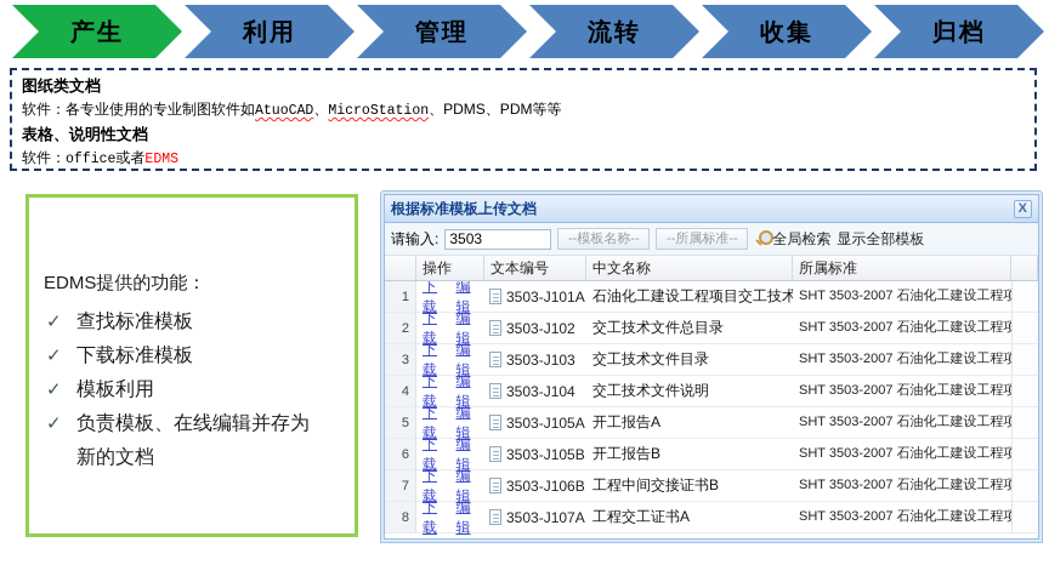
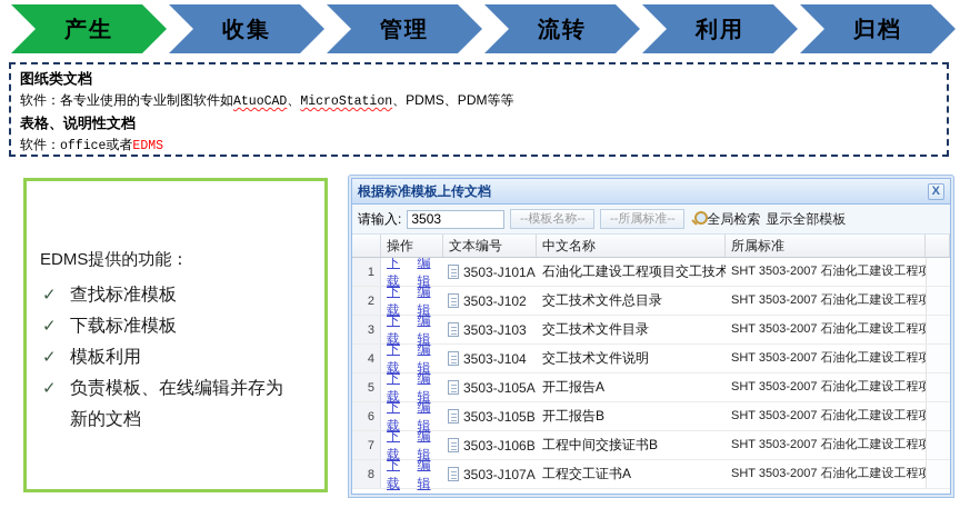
  产生
- 利用
+ 收集
  管理
  流转
- 收集
+ 利用
  归档
  图纸类文档
  软件：各专业使用的专业制图软件如AtuoCAD、MicroStation、PDMS、PDM等等
  表格、说明性文档
  软件：office或者EDMS
  EDMS提供的功能：
  ✓
  查找标准模板
  ✓
  下载标准模板
  ✓
  模板利用
  ✓
  负责模板、在线编辑并存为新的文档
  根据标准模板上传文档
  X
  请输入:
  3503
  --模板名称--
  --所属标准--
  全局检索
  显示全部模板
  操作
  文本编号
  中文名称
  所属标准
  1
  下载
  编辑
  3503-J101A
  石油化工建设工程项目交工技术
  SHT 3503-2007 石油化工建设工程
  2
  下载
  编辑
  3503-J102
  交工技术文件总目录
  SHT 3503-2007 石油化工建设工程
  3
  下载
  编辑
  3503-J103
  交工技术文件目录
  SHT 3503-2007 石油化工建设工程
  4
  下载
  编辑
  3503-J104
  交工技术文件说明
  SHT 3503-2007 石油化工建设工程
  5
  下载
  编辑
  3503-J105A
  开工报告A
  SHT 3503-2007 石油化工建设工程
  6
  下载
  编辑
  3503-J105B
  开工报告B
  SHT 3503-2007 石油化工建设工程
  7
  下载
  编辑
  3503-J106B
  工程中间交接证书B
  SHT 3503-2007 石油化工建设工程
  8
  下载
  编辑
  3503-J107A
  工程交工证书A
  SHT 3503-2007 石油化工建设工程
